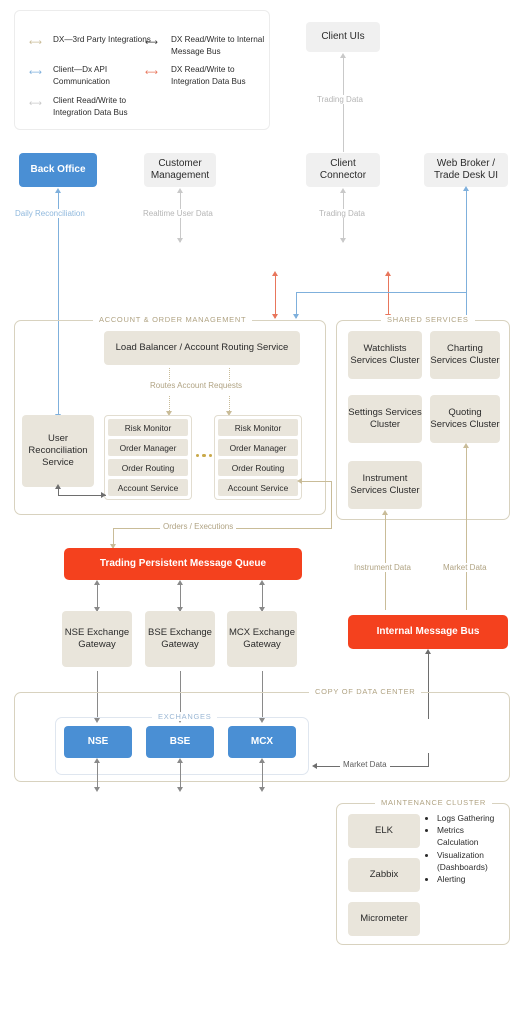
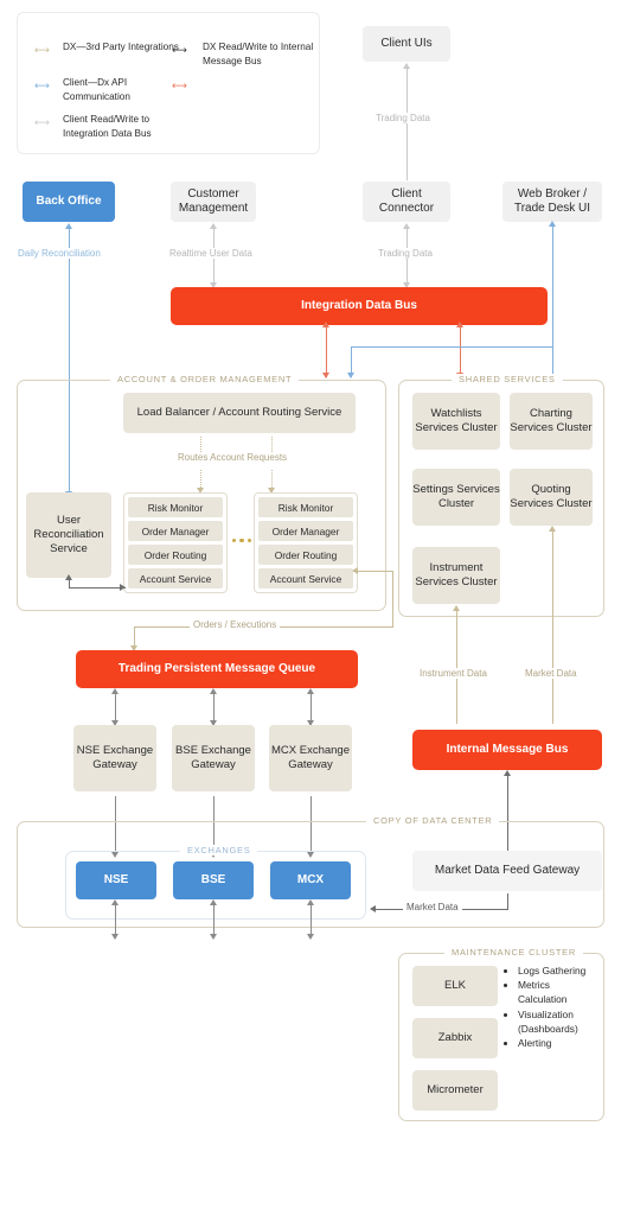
  ⟷
  DX—3rd Party Integrations
  ⟷
  Client—Dx API Communication
  ⟷
  Client Read/Write to Integration Data Bus
  ⟷
  DX Read/Write to Internal Message Bus
  ⟷
- DX Read/Write to Integration Data Bus
  Client UIs
  Trading Data
  Back Office
  Customer Management
  Client Connector
  Web Broker / Trade Desk UI
  Daily Reconciliation
  Realtime User Data
  Trading Data
+ Integration Data Bus
  ACCOUNT & ORDER MANAGEMENT
  Load Balancer / Account Routing Service
  Routes Account Requests
  User Reconciliation Service
  Risk Monitor
  Order Manager
  Order Routing
  Account Service
  Risk Monitor
  Order Manager
  Order Routing
  Account Service
  SHARED SERVICES
  Watchlists Services Cluster
  Charting Services Cluster
  Settings Services Cluster
  Quoting Services Cluster
  Instrument Services Cluster
  Orders / Executions
  Trading Persistent Message Queue
  NSE Exchange Gateway
  BSE Exchange Gateway
  MCX Exchange Gateway
  Instrument Data
  Market Data
  Internal Message Bus
  COPY OF DATA CENTER
  EXCHANGES
  NSE
  BSE
  MCX
+ Market Data Feed Gateway
  Market Data
  MAINTENANCE CLUSTER
  ELK
  Zabbix
  Micrometer
  Logs Gathering
  Metrics Calculation
  Visualization (Dashboards)
  Alerting
